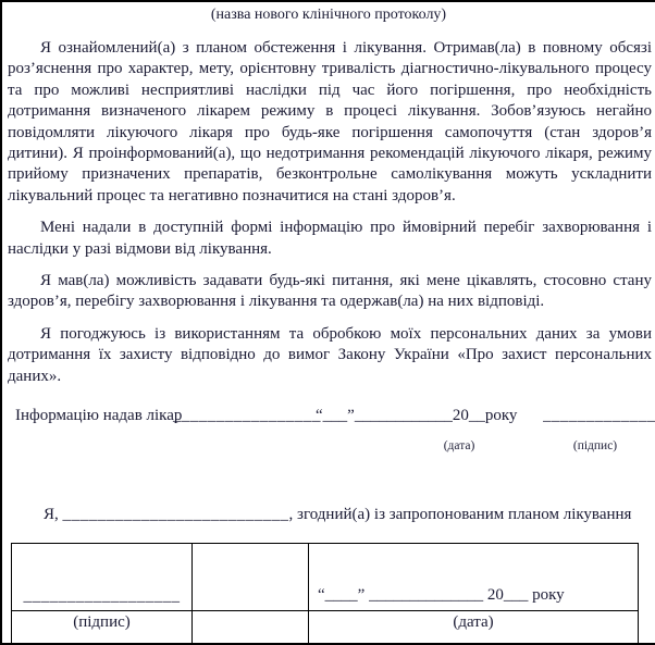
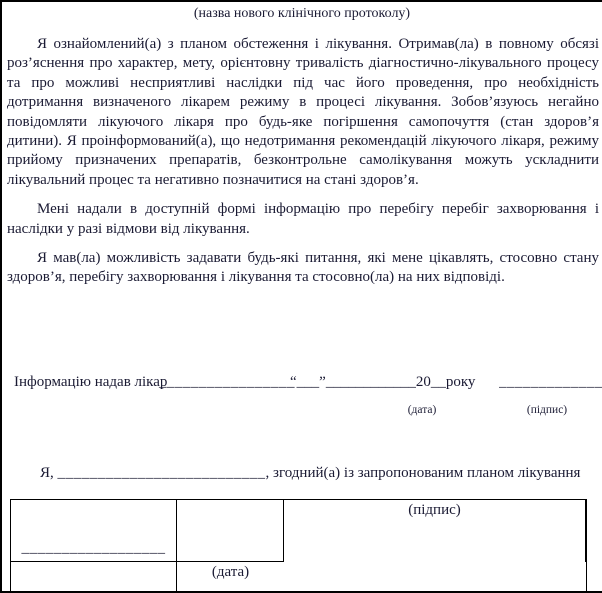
  (назва нового клінічного протоколу)
- Я ознайомлений(а) з планом обстеження і лікування. Отримав(ла) в повному обсязі роз’яснення про характер, мету, орієнтовну тривалість діагностично-лікувального процесу та про можливі несприятливі наслідки під час його погіршення, про необхідність дотримання визначеного лікарем режиму в процесі лікування. Зобов’язуюсь негайно повідомляти лікуючого лікаря про будь-яке погіршення самопочуття (стан здоров’я дитини). Я проінформований(а), що недотримання рекомендацій лікуючого лікаря, режиму прийому призначених препаратів, безконтрольне самолікування можуть ускладнити лікувальний процес та негативно позначитися на стані здоров’я.
+ Я ознайомлений(а) з планом обстеження і лікування. Отримав(ла) в повному обсязі роз’яснення про характер, мету, орієнтовну тривалість діагностично-лікувального процесу та про можливі несприятливі наслідки під час його проведення, про необхідність дотримання визначеного лікарем режиму в процесі лікування. Зобов’язуюсь негайно повідомляти лікуючого лікаря про будь-яке погіршення самопочуття (стан здоров’я дитини). Я проінформований(а), що недотримання рекомендацій лікуючого лікаря, режиму прийому призначених препаратів, безконтрольне самолікування можуть ускладнити лікувальний процес та негативно позначитися на стані здоров’я.
- Мені надали в доступній формі інформацію про ймовірний перебіг захворювання і наслідки у разі відмови від лікування.
+ Мені надали в доступній формі інформацію про перебігу перебіг захворювання і наслідки у разі відмови від лікування.
- Я мав(ла) можливість задавати будь-які питання, які мене цікавлять, стосовно стану здоров’я, перебігу захворювання і лікування та одержав(ла) на них відповіді.
+ Я мав(ла) можливість задавати будь-які питання, які мене цікавлять, стосовно стану здоров’я, перебігу захворювання і лікування та стосовно(ла) на них відповіді.
- Я погоджуюсь із використанням та обробкою моїх персональних даних за умови дотримання їх захисту відповідно до вимог Закону України «Про захист персональних даних».
  Інформацію надав лікар
  _________________
  “___”____________20__року
  _____________
  (дата)
  (підпис)
  Я, __________________________, згодний(а) із запропонованим планом лікування
  __________________
- “____” ______________ 20___ року
  (підпис)
  (дата)
